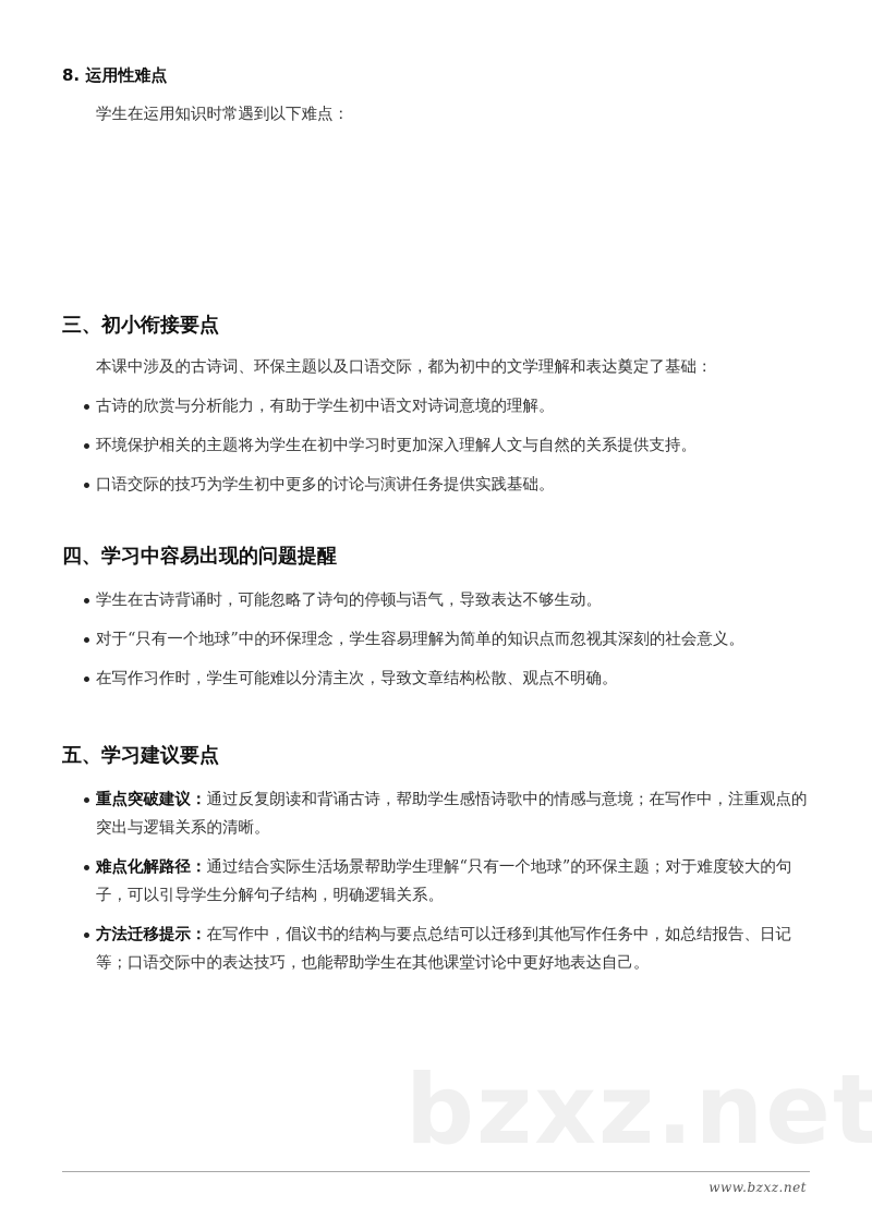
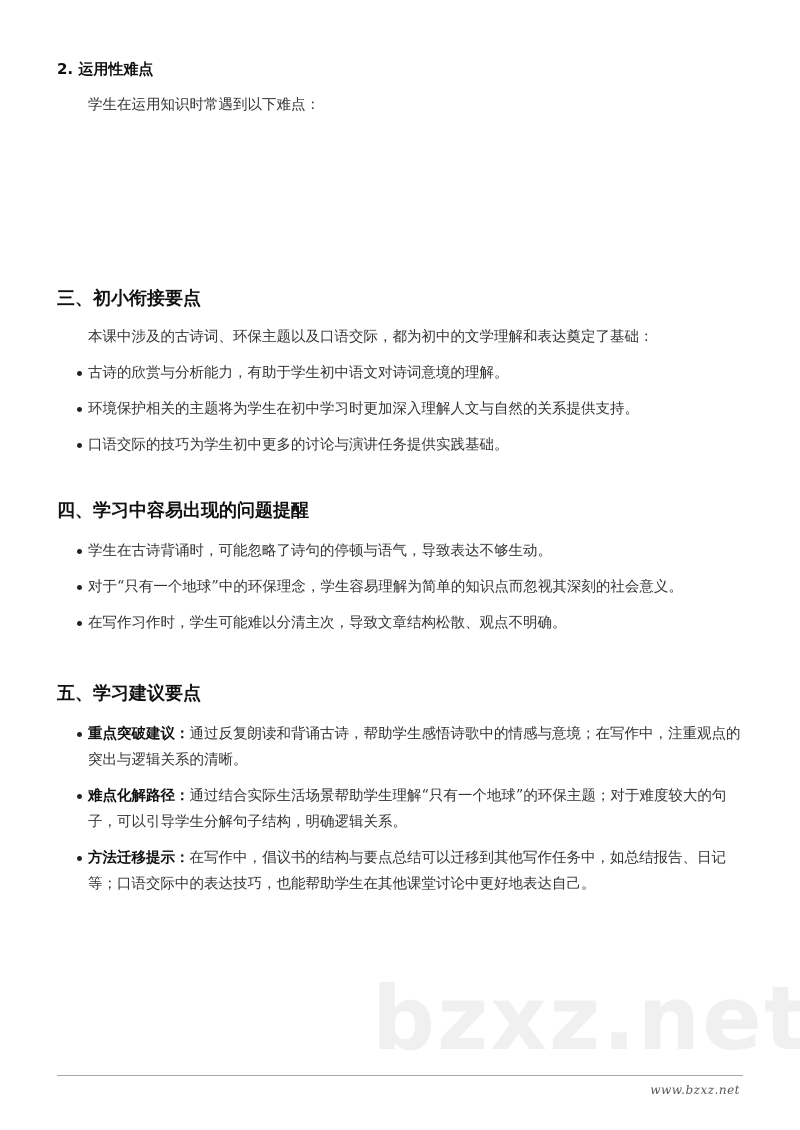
- 8. 运用性难点
+ 2. 运用性难点
  学生在运用知识时常遇到以下难点：
  三、初小衔接要点
  本课中涉及的古诗词、环保主题以及口语交际，都为初中的文学理解和表达奠定了基础：
  古诗的欣赏与分析能力，有助于学生初中语文对诗词意境的理解。
  环境保护相关的主题将为学生在初中学习时更加深入理解人文与自然的关系提供支持。
  口语交际的技巧为学生初中更多的讨论与演讲任务提供实践基础。
  四、学习中容易出现的问题提醒
  学生在古诗背诵时，可能忽略了诗句的停顿与语气，导致表达不够生动。
  对于“只有一个地球”中的环保理念，学生容易理解为简单的知识点而忽视其深刻的社会意义。
  在写作习作时，学生可能难以分清主次，导致文章结构松散、观点不明确。
  五、学习建议要点
  重点突破建议：通过反复朗读和背诵古诗，帮助学生感悟诗歌中的情感与意境；在写作中，注重观点的突出与逻辑关系的清晰。
  难点化解路径：通过结合实际生活场景帮助学生理解“只有一个地球”的环保主题；对于难度较大的句子，可以引导学生分解句子结构，明确逻辑关系。
  方法迁移提示：在写作中，倡议书的结构与要点总结可以迁移到其他写作任务中，如总结报告、日记等；口语交际中的表达技巧，也能帮助学生在其他课堂讨论中更好地表达自己。
  www.bzxz.net
